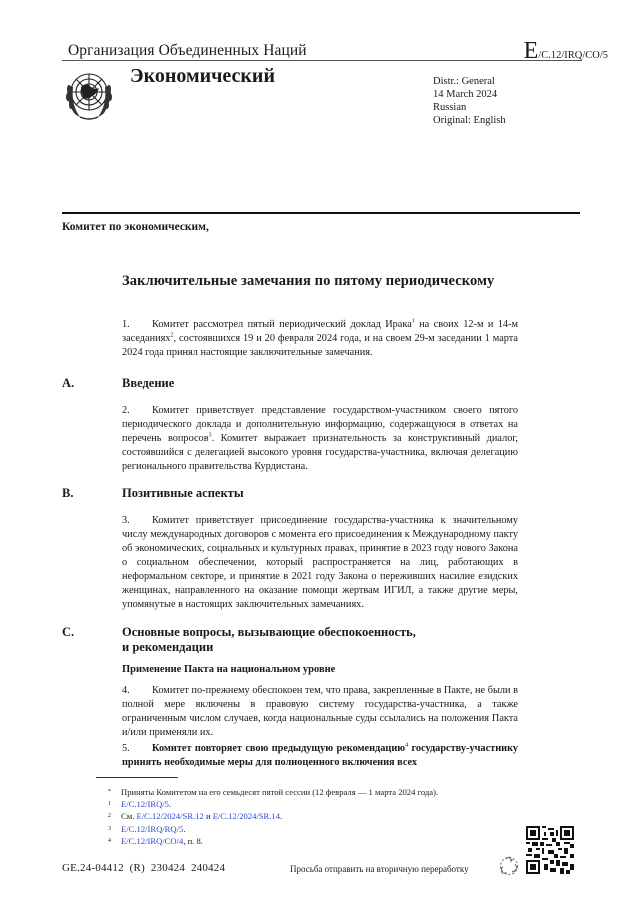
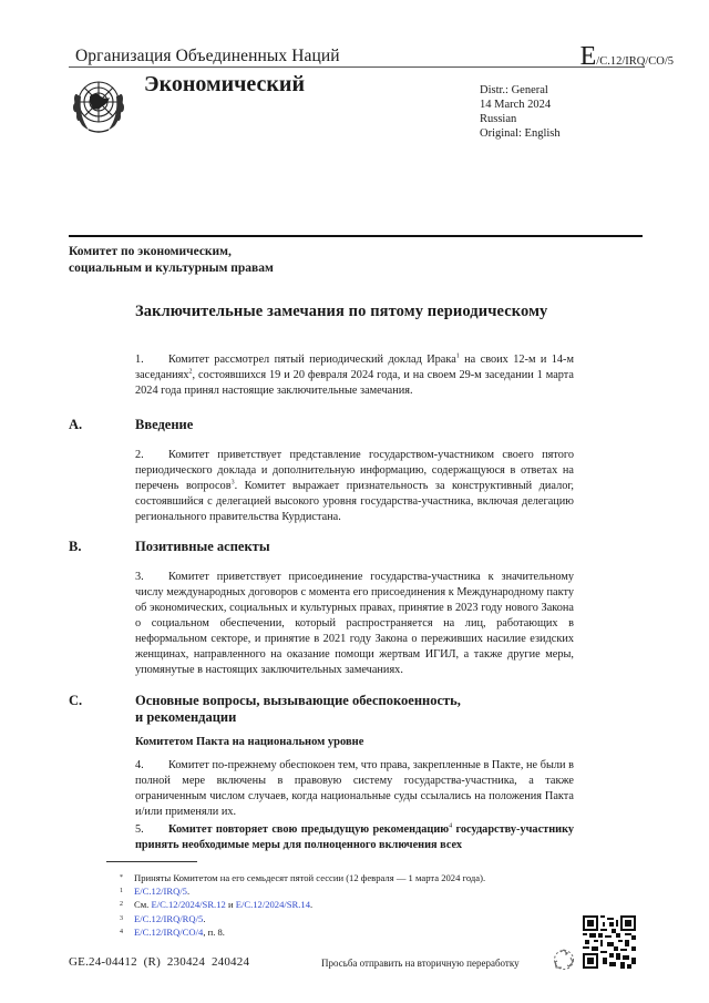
  Организация Объединенных Наций
  E/C.12/IRQ/CO/5
  Экономический
  Distr.: General
  14 March 2024
  Russian
  Original: English
  Комитет по экономическим,
+ социальным и культурным правам
  Заключительные замечания по пятому периодическому
  1. Комитет рассмотрел пятый периодический доклад Ирака на своих 12-м и 14-м заседаниях , состоявшихся 19 и 20 февраля 2024 года, и на своем 29-м заседании 1 марта 2024 года принял настоящие заключительные замечания.
  A. Введение
  2. Комитет приветствует представление государством-участником своего пятого периодического доклада и дополнительную информацию, содержащуюся в ответах на перечень вопросов . Комитет выражает признательность за конструктивный диалог, состоявшийся с делегацией высокого уровня государства-участника, включая делегацию регионального правительства Курдистана.
  B. Позитивные аспекты
  3. Комитет приветствует присоединение государства-участника к значительному числу международных договоров с момента его присоединения к Международному пакту об экономических, социальных и культурных правах, принятие в 2023 году нового Закона о социальном обеспечении, который распространяется на лиц, работающих в неформальном секторе, и принятие в 2021 году Закона о переживших насилие езидских женщинах, направленного на оказание помощи жертвам ИГИЛ, а также другие меры, упомянутые в настоящих заключительных замечаниях.
  C. Основные вопросы, вызывающие обеспокоенность,
  и рекомендации
- Применение Пакта на национальном уровне
+ Комитетом Пакта на национальном уровне
  4. Комитет по-прежнему обеспокоен тем, что права, закрепленные в Пакте, не были в полной мере включены в правовую систему государства-участника, а также ограниченным числом случаев, когда национальные суды ссылались на положения Пакта и/или применяли их.
  5. Комитет повторяет свою предыдущую рекомендацию государству-участнику принять необходимые меры для полноценного включения всех
  Приняты Комитетом на его семьдесят пятой сессии (12 февраля — 1 марта 2024 года).
  E/C.12/IRQ/5.
  См. E/C.12/2024/SR.12 и E/C.12/2024/SR.14.
  E/C.12/IRQ/RQ/5.
  E/C.12/IRQ/CO/4, п. 8.
  GE.24-04412 (R) 230424 240424
  Просьба отправить на вторичную переработку
